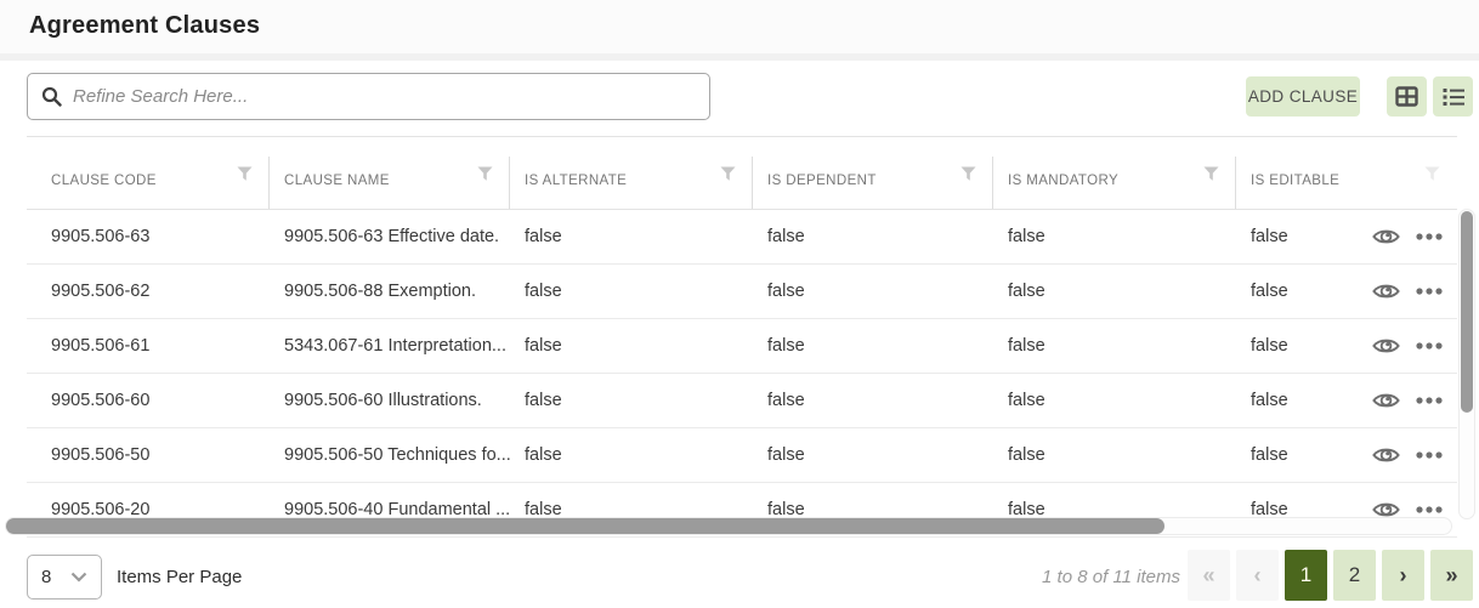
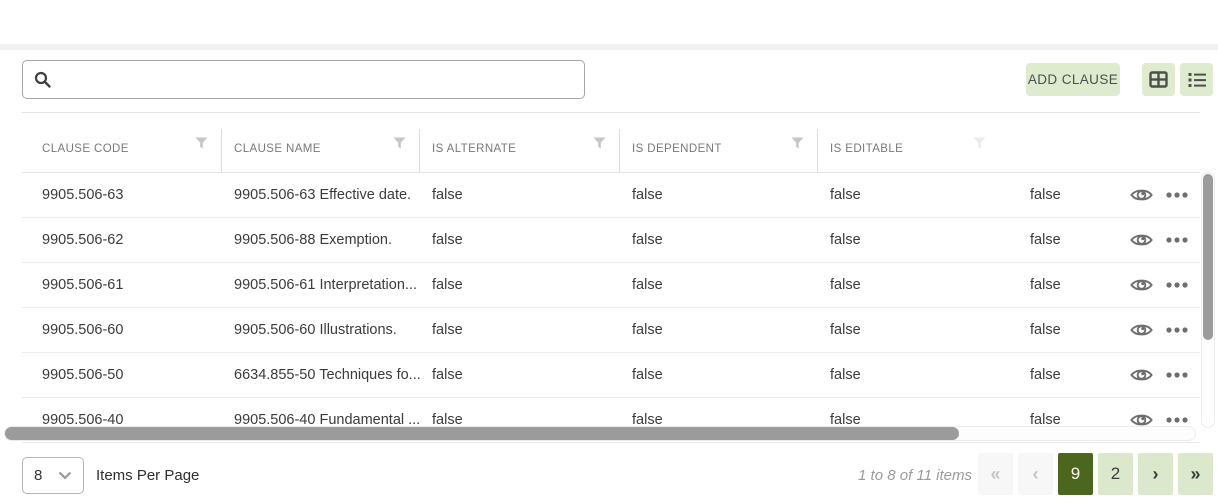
- Agreement Clauses
- Refine Search Here...
  ADD CLAUSE
  CLAUSE CODE
  CLAUSE NAME
  IS ALTERNATE
  IS DEPENDENT
- IS MANDATORY
  IS EDITABLE
  9905.506-63
  9905.506-63 Effective date.
  false
  false
  false
  false
  9905.506-62
  9905.506-88 Exemption.
  false
  false
  false
  false
  9905.506-61
- 5343.067-61 Interpretation...
+ 9905.506-61 Interpretation...
  false
  false
  false
  false
  9905.506-60
  9905.506-60 Illustrations.
  false
  false
  false
  false
  9905.506-50
- 9905.506-50 Techniques fo...
+ 6634.855-50 Techniques fo...
  false
  false
  false
  false
- 9905.506-20
+ 9905.506-40
  9905.506-40 Fundamental ...
  false
  false
  false
  false
  8
  Items Per Page
  1 to 8 of 11 items
  «
  ‹
- 1
+ 9
  2
  ›
  »
